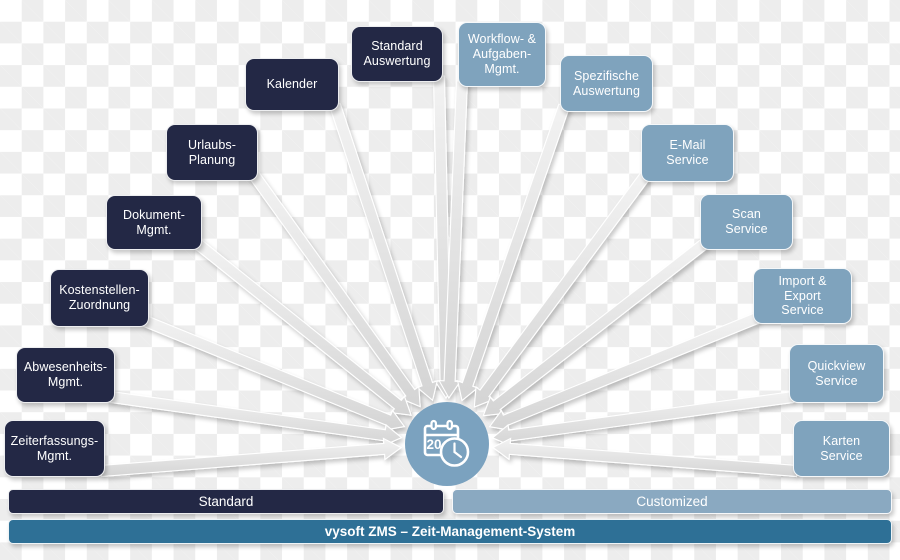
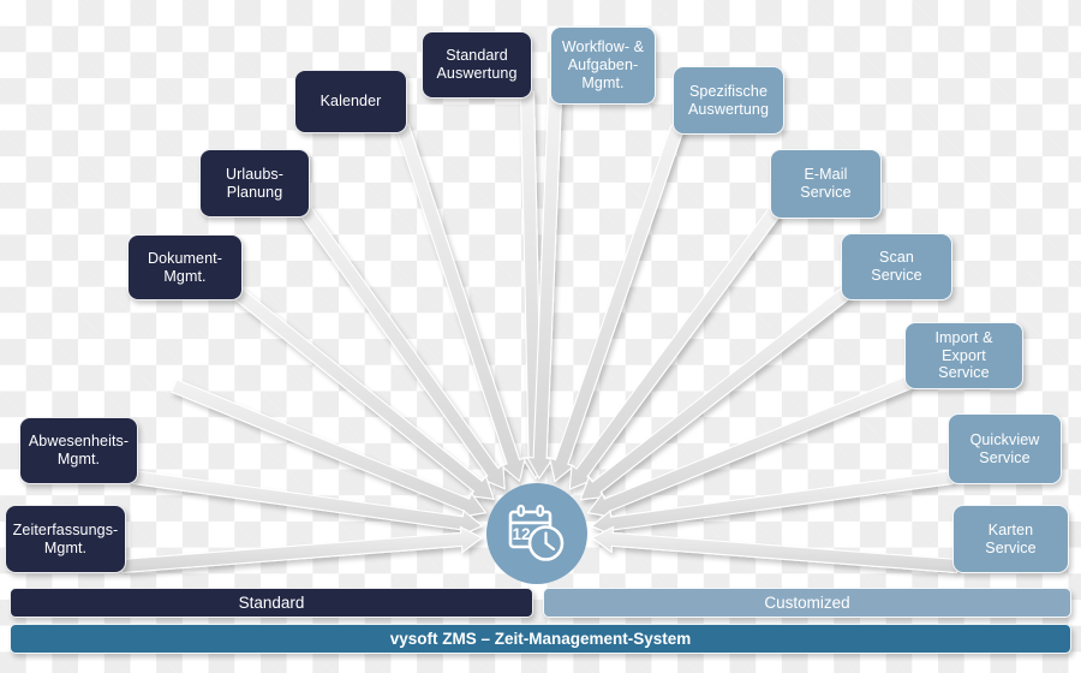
  Standard
  Auswertung
  Kalender
  Urlaubs-
  Planung
  Dokument-
  Mgmt.
- Kostenstellen-
- Zuordnung
  Abwesenheits-
  Mgmt.
  Zeiterfassungs-
  Mgmt.
  Workflow- &
  Aufgaben-
  Mgmt.
  Spezifische
  Auswertung
  E-Mail
  Service
  Scan
  Service
  Import & Export
  Service
  Quickview
  Service
  Karten
  Service
- 20
+ 12
  Standard
  Customized
  vysoft ZMS – Zeit-Management-System
